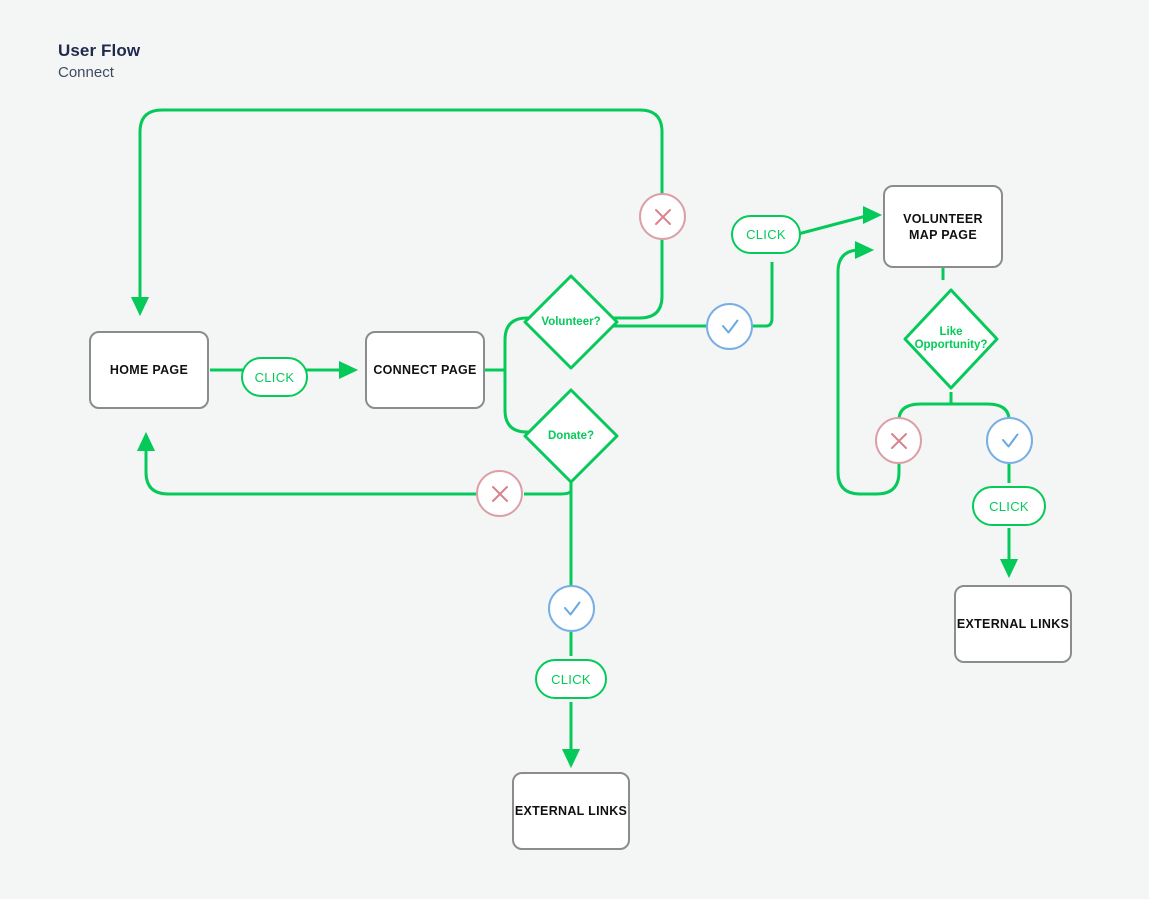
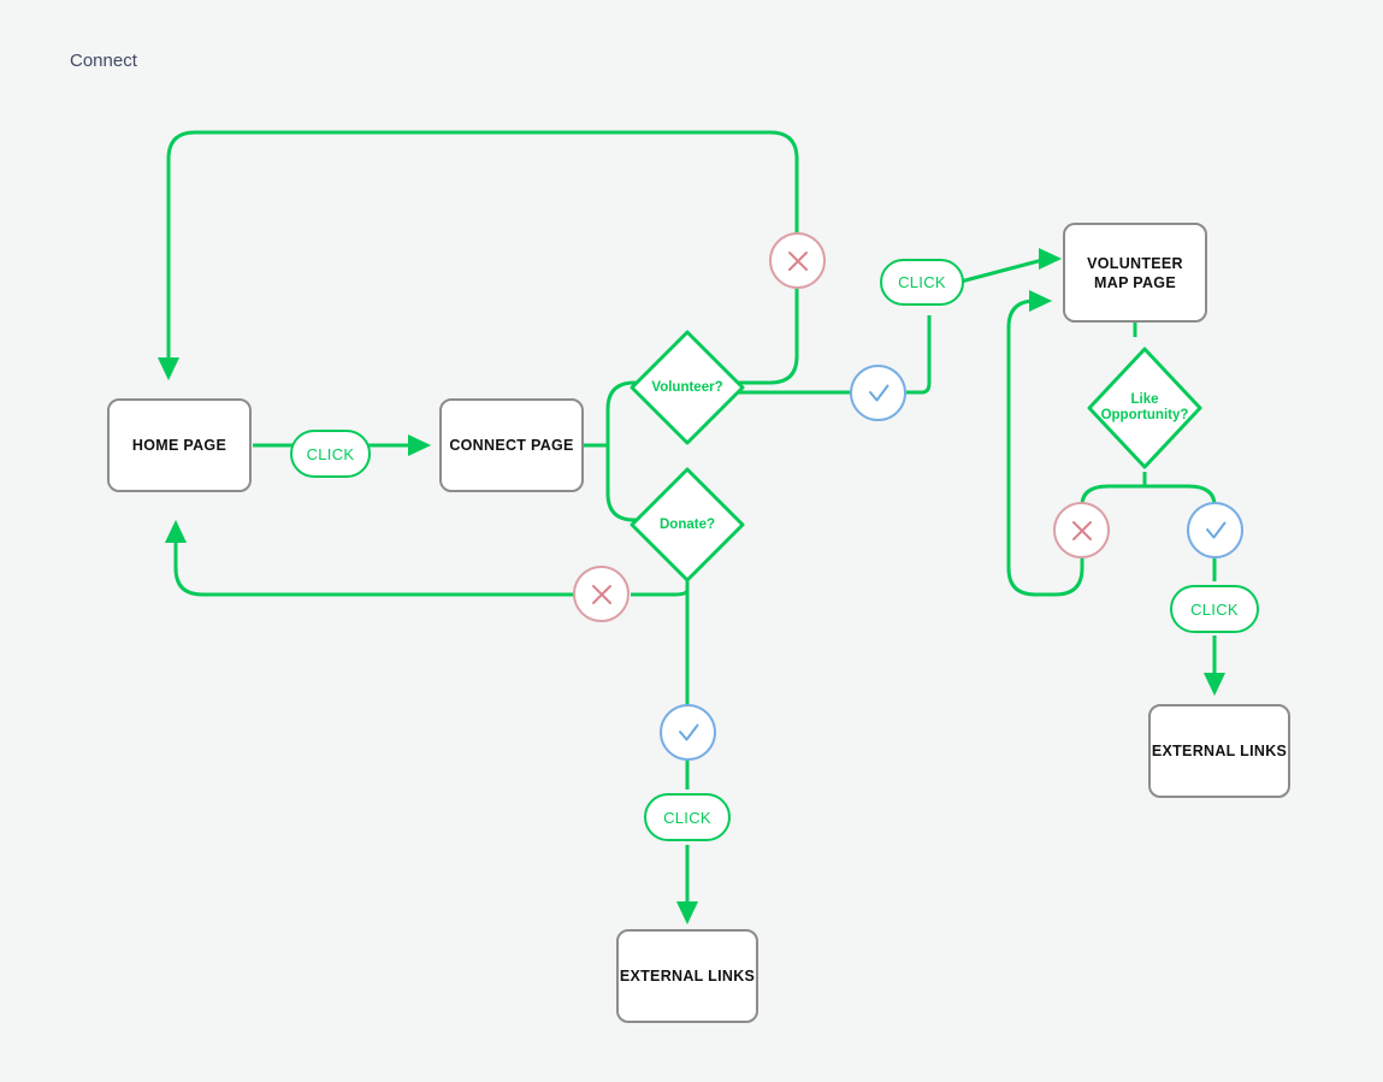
- User Flow
  Connect
  HOME PAGE
  CONNECT PAGE
  VOLUNTEER
  MAP PAGE
  EXTERNAL LINKS
  EXTERNAL LINKS
  Volunteer?
  Donate?
  Like
  Opportunity?
  CLICK
  CLICK
  CLICK
  CLICK
